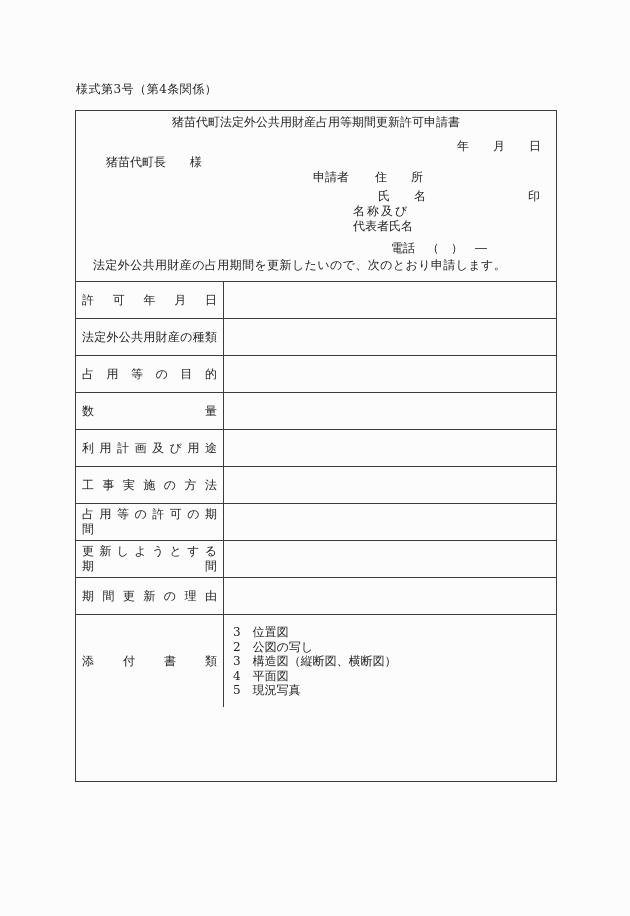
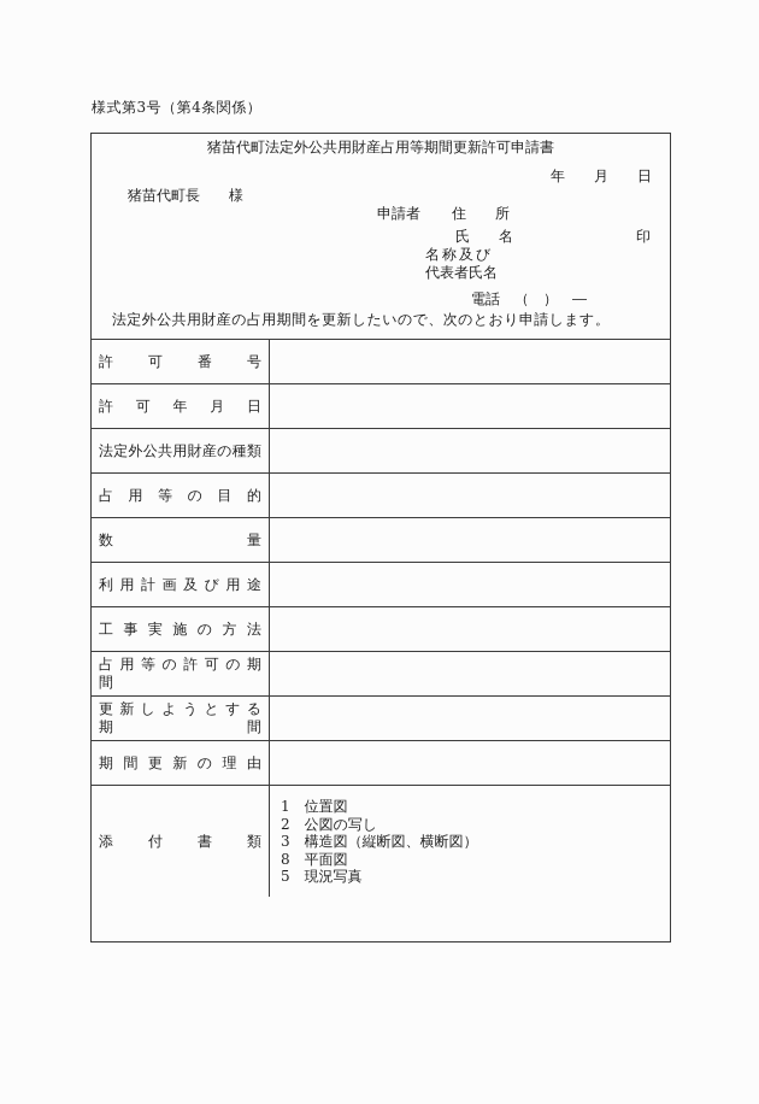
  様式第3号（第4条関係）
  猪苗代町法定外公共用財産占用等期間更新許可申請書
  年 月 日
  猪苗代町長 様
  申請者 住 所
  氏 名
  印
  名称及び
  代表者氏名
  電話 （ ） ―
  法定外公共用財産の占用期間を更新したいので、次のとおり申請します。
+ 許 可 番 号
  許 可 年 月 日
  法定外公共用財産の種類
  占 用 等 の 目 的
  数 量
  利 用 計 画 及 び 用 途
  工 事 実 施 の 方 法
  占 用 等 の 許 可 の 期 間
  更 新 し よ う と す る 期 間
  期 間 更 新 の 理 由
  添 付 書 類
- 3 位置図
+ 1 位置図
  2 公図の写し
  3 構造図（縦断図、横断図）
- 4 平面図
+ 8 平面図
  5 現況写真
